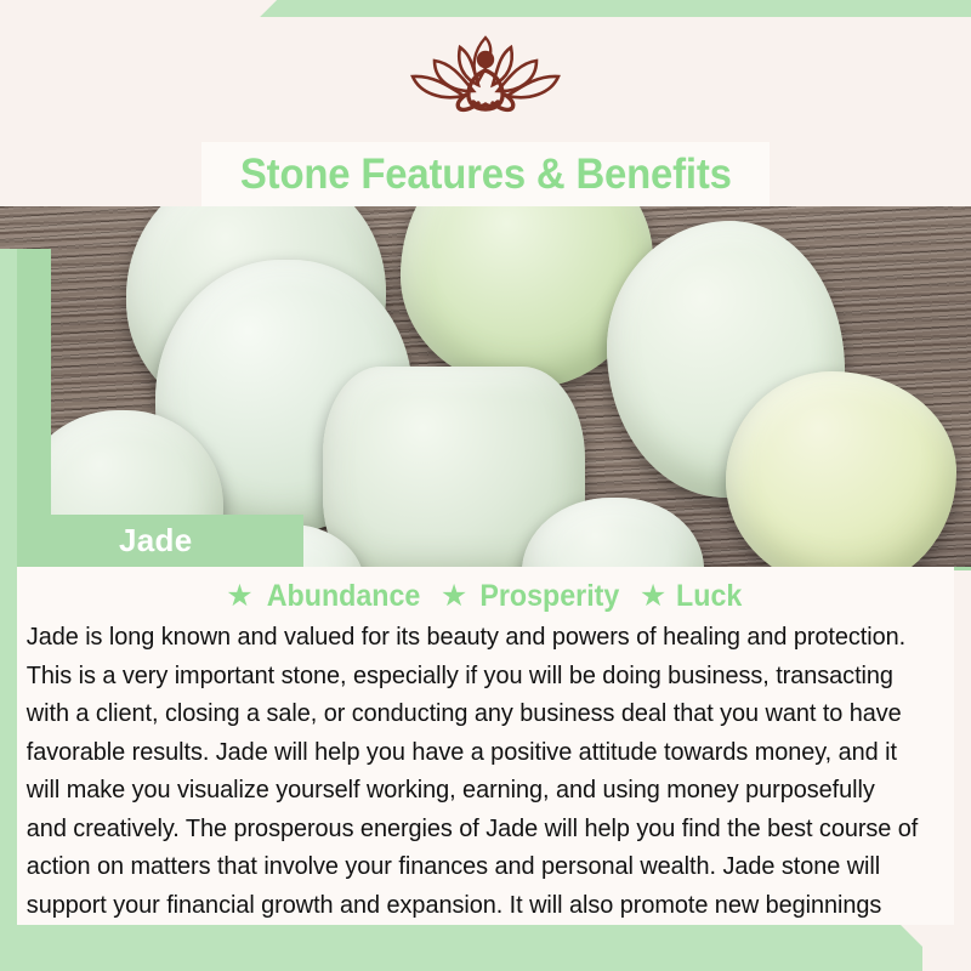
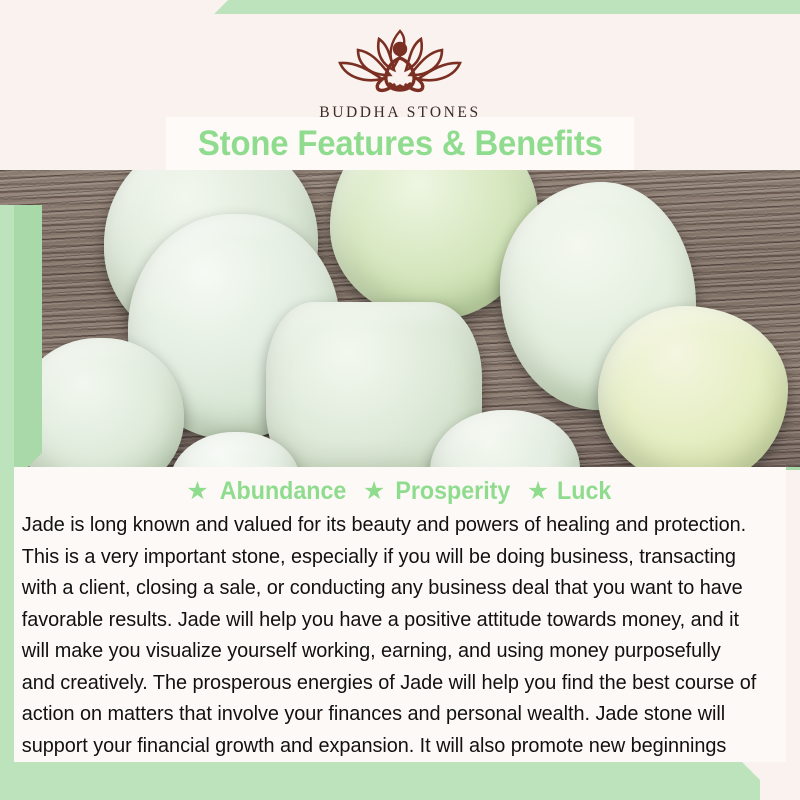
+ BUDDHA STONES
  Stone Features & Benefits
- Jade
  ★
  Abundance
  ★
  Prosperity
  ★
  Luck
  Jade is long known and valued for its beauty and powers of healing and protection. This is a very important stone, especially if you will be doing business, transacting with a client, closing a sale, or conducting any business deal that you want to have favorable results. Jade will help you have a positive attitude towards money, and it will make you visualize yourself working, earning, and using money purposefully and creatively. The prosperous energies of Jade will help you find the best course of action on matters that involve your finances and personal wealth. Jade stone will support your financial growth and expansion. It will also promote new beginnings
